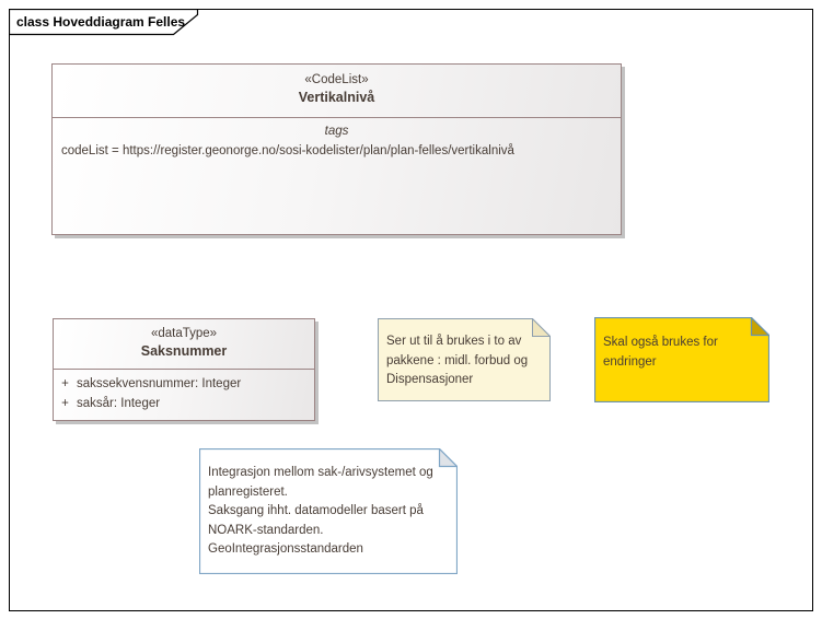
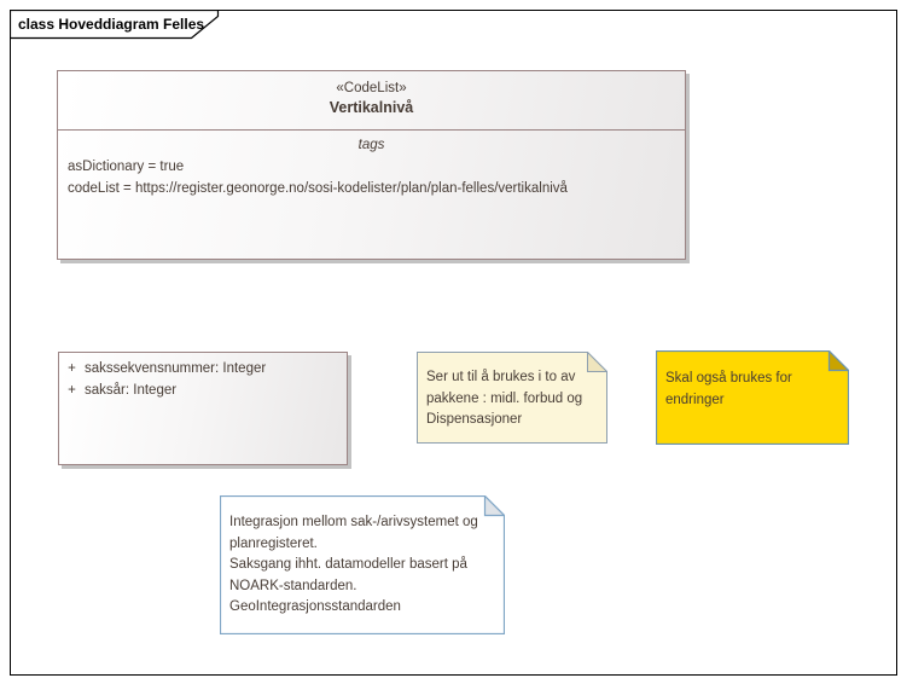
  class Hoveddiagram Felles
  «CodeList»
  Vertikalnivå
  tags
+ asDictionary = true
  codeList = https://register.geonorge.no/sosi-kodelister/plan/plan-felles/vertikalnivå
- «dataType»
- Saksnummer
  +
  sakssekvensnummer: Integer
  +
  saksår: Integer
  Ser ut til å brukes i to av
  pakkene : midl. forbud og
  Dispensasjoner
  Skal også brukes for
  endringer
  Integrasjon mellom sak-/arivsystemet og
  planregisteret.
  Saksgang ihht. datamodeller basert på
  NOARK-standarden.
  GeoIntegrasjonsstandarden
